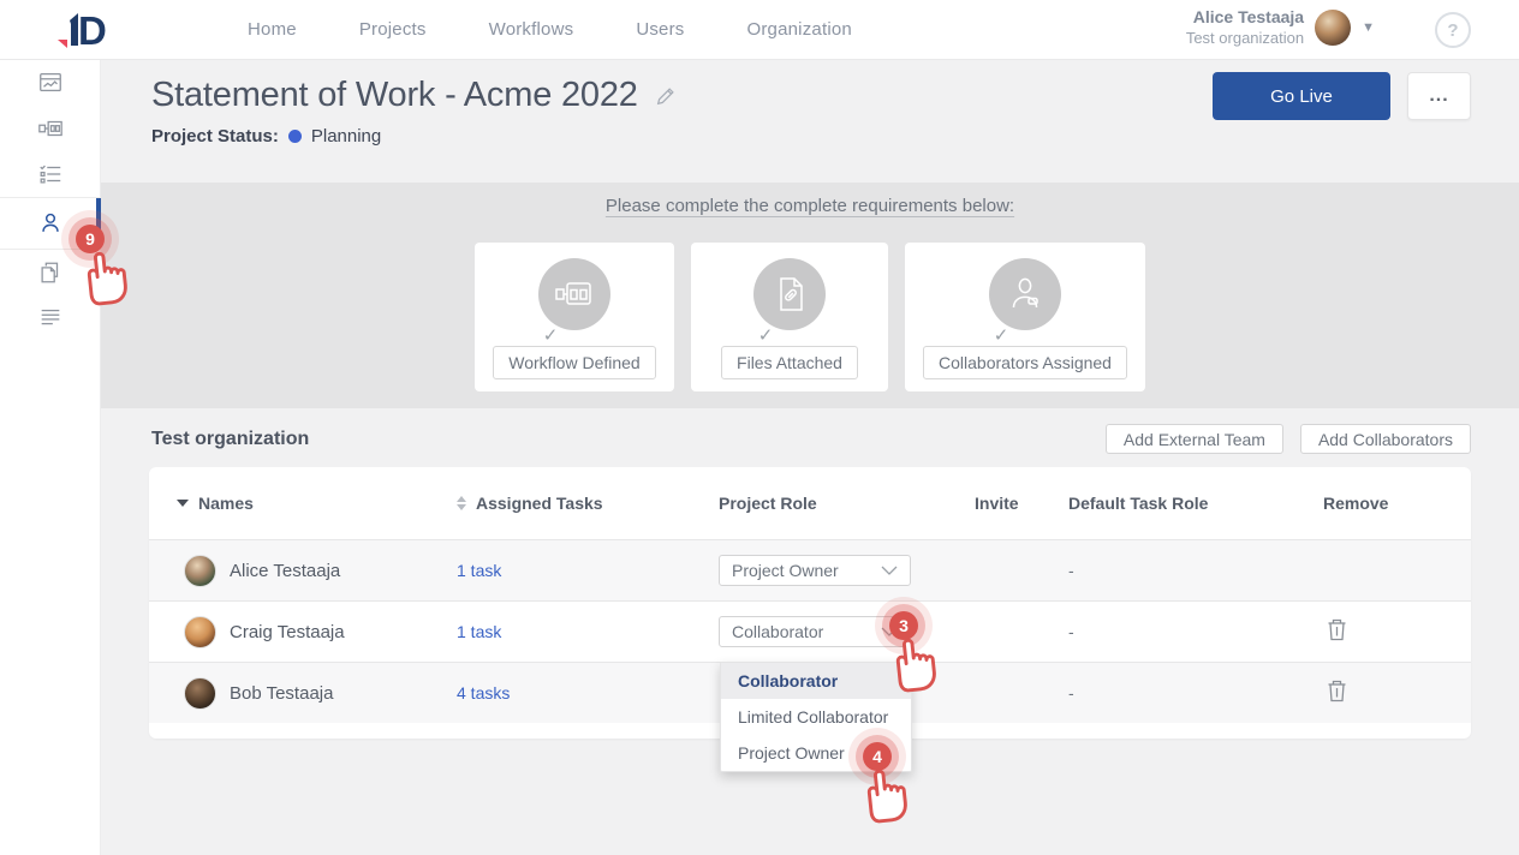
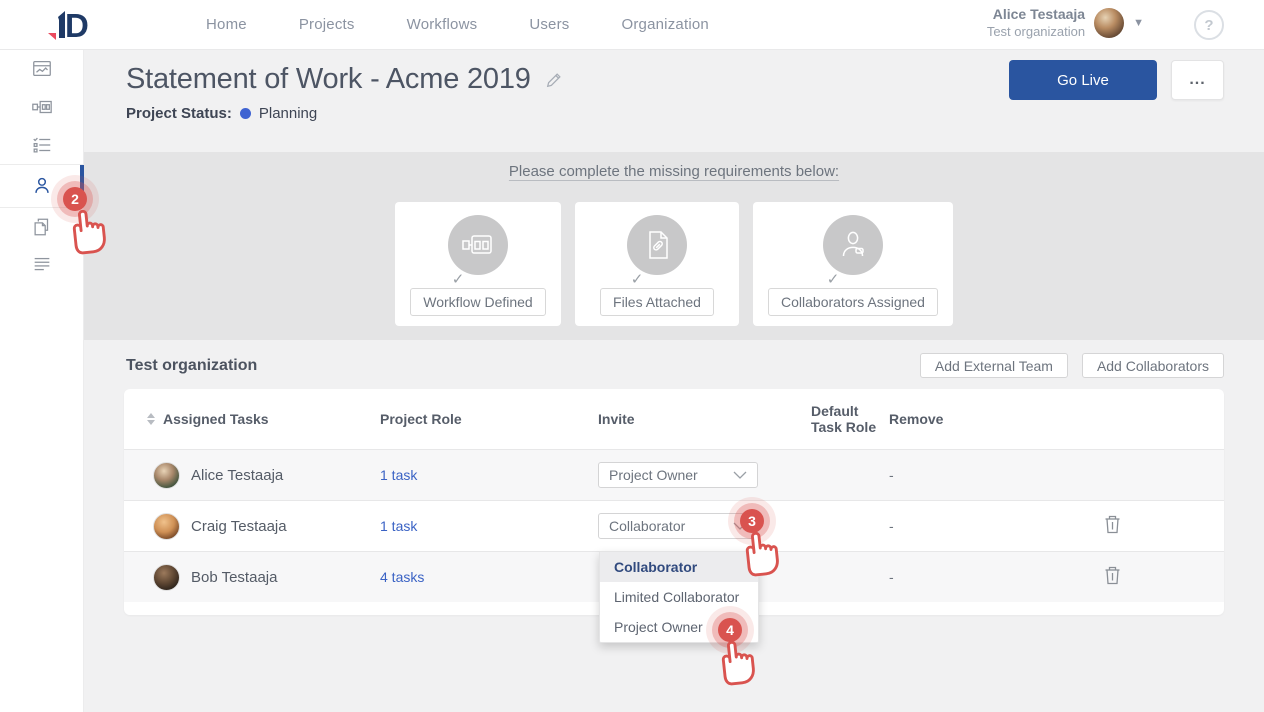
  D
  Home
  Projects
  Workflows
  Users
  Organization
  Alice Testaaja
  Test organization
  ▼
  ?
- Statement of Work - Acme 2022
+ Statement of Work - Acme 2019
  Project Status:
  Planning
  Go Live
  ...
- Please complete the complete requirements below:
+ Please complete the missing requirements below:
  ✓
  Workflow Defined
  ✓
  Files Attached
  ✓
  Collaborators Assigned
  Test organization
  Add External Team
  Add Collaborators
- Names
  Assigned Tasks
  Project Role
  Invite
  Default Task Role
  Remove
  Alice Testaaja
  1 task
  Project Owner
  -
  Craig Testaaja
  1 task
  Collaborator
  -
  Bob Testaaja
  4 tasks
  -
  Collaborator
  Limited Collaborator
  Project Owner
- 9
+ 2
  3
  4
